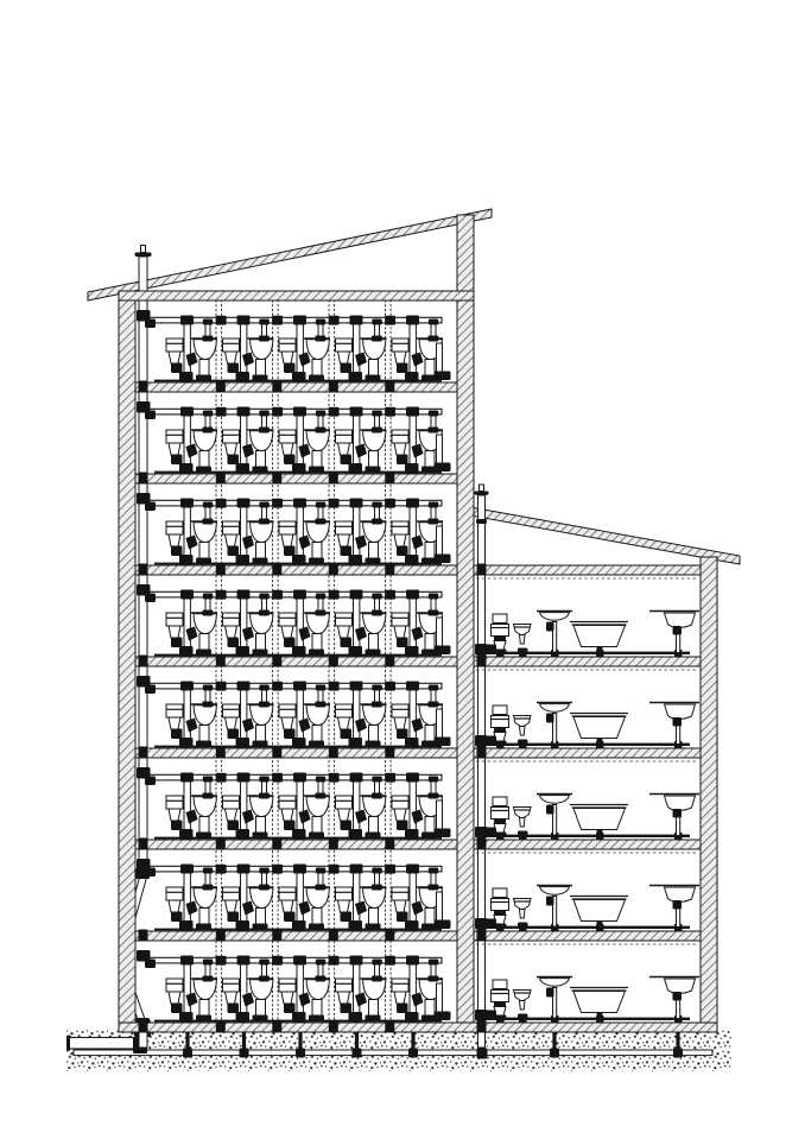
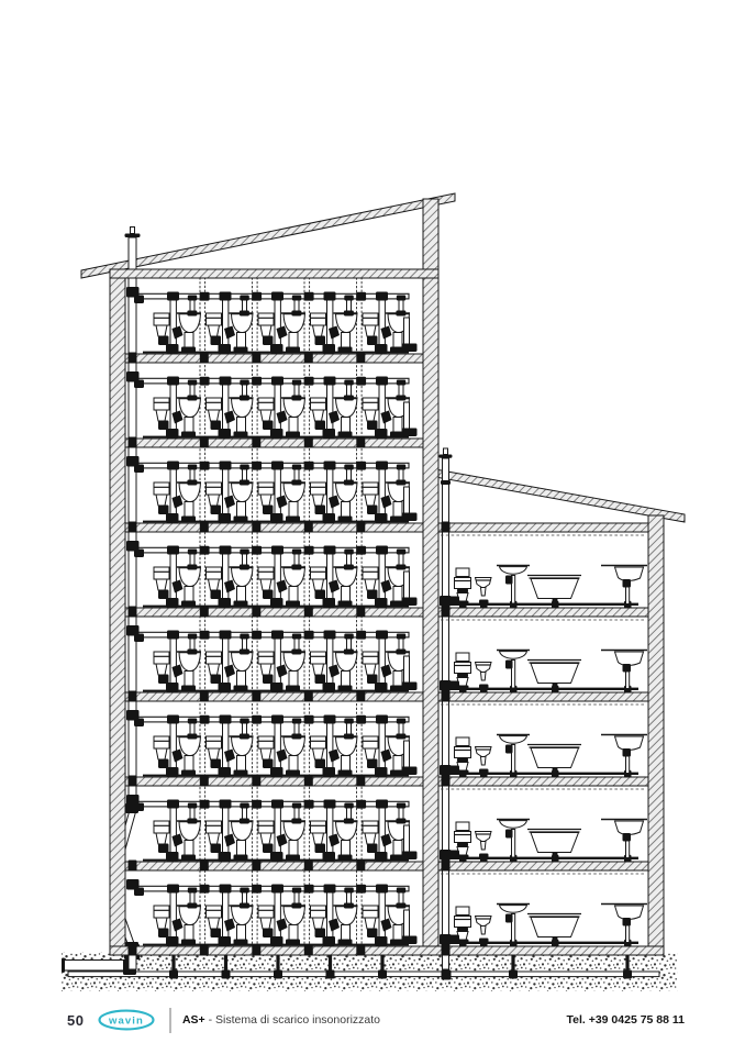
+ 50
+ wavin
+ AS+ - Sistema di scarico insonorizzato
+ Tel. +39 0425 75 88 11
